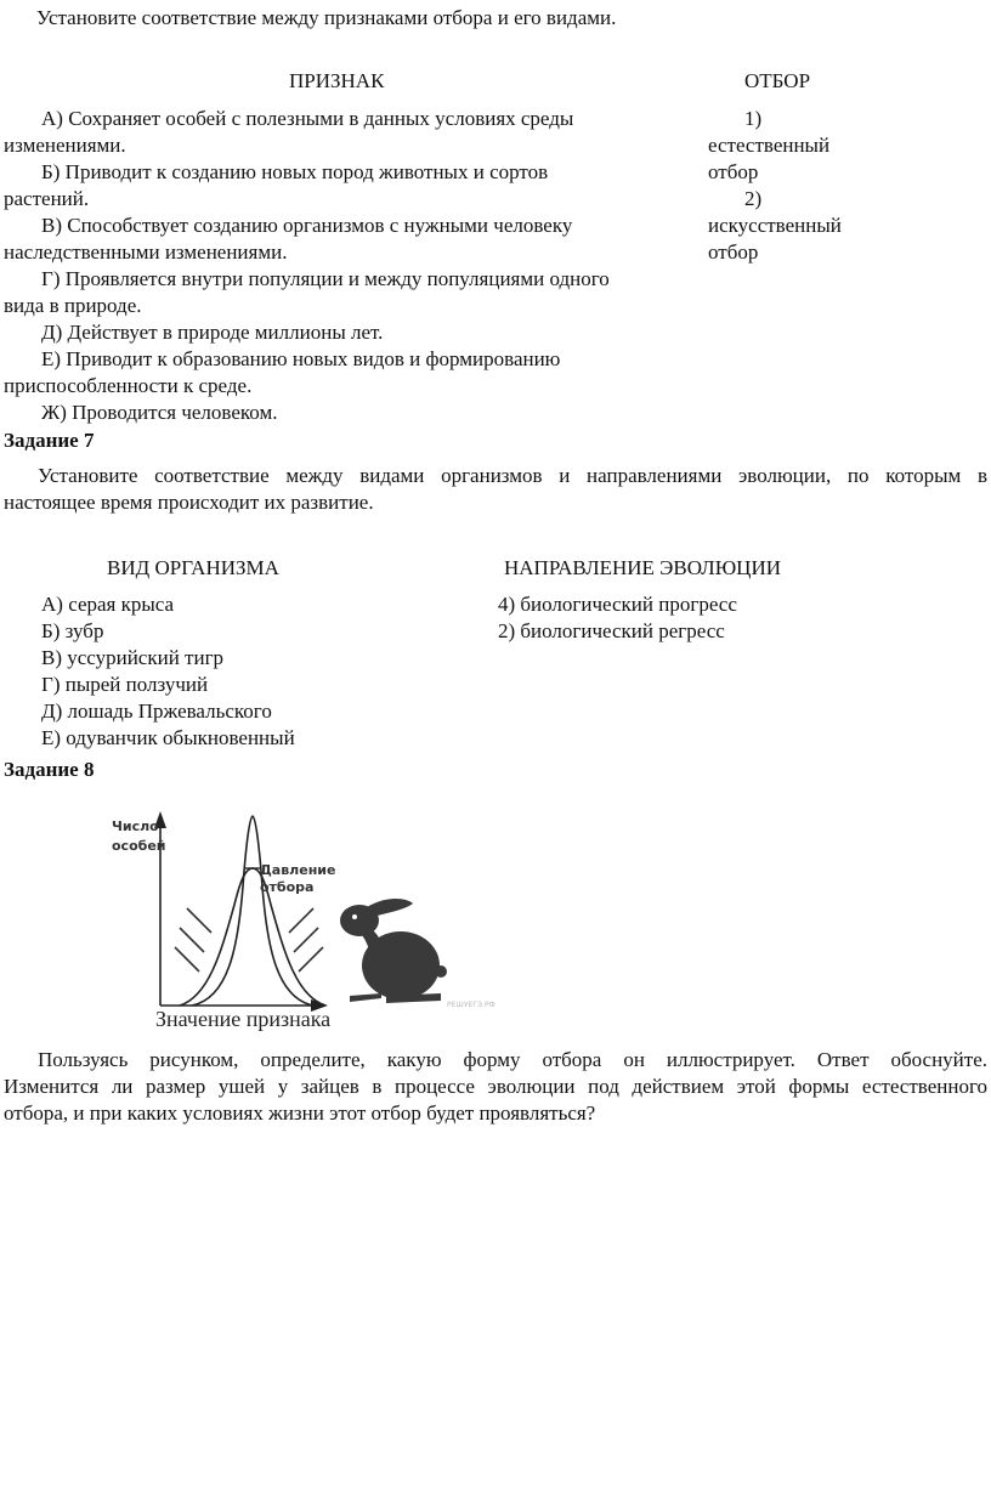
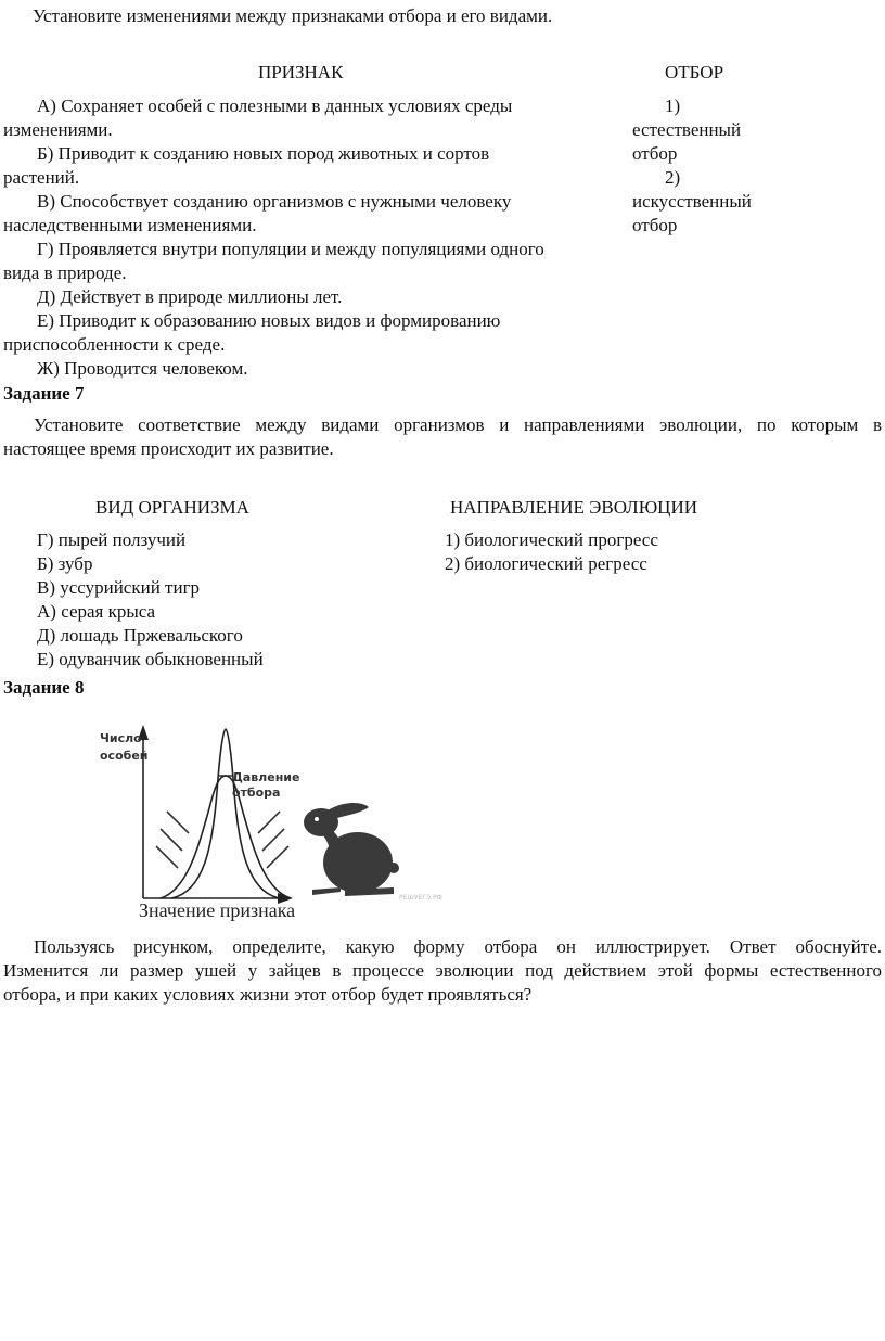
- Установите соответствие между признаками отбора и его видами.
+ Установите изменениями между признаками отбора и его видами.
  ПРИЗНАК
  ОТБОР
  А) Сохраняет особей с полезными в данных условиях среды
  изменениями.
  Б) Приводит к созданию новых пород животных и сортов
  растений.
  В) Способствует созданию организмов с нужными человеку
  наследственными изменениями.
  Г) Проявляется внутри популяции и между популяциями одного
  вида в природе.
  Д) Действует в природе миллионы лет.
  Е) Приводит к образованию новых видов и формированию
  приспособленности к среде.
  Ж) Проводится человеком.
  1)
  естественный
  отбор
  2)
  искусственный
  отбор
  Задание 7
  Установите соответствие между видами организмов и направлениями эволюции, по которым в
  настоящее время происходит их развитие.
  ВИД ОРГАНИЗМА
  НАПРАВЛЕНИЕ ЭВОЛЮЦИИ
- А) серая крыса
+ Г) пырей ползучий
  Б) зубр
  В) уссурийский тигр
- Г) пырей ползучий
+ А) серая крыса
  Д) лошадь Пржевальского
  Е) одуванчик обыкновенный
- 4) биологический прогресс
+ 1) биологический прогресс
  2) биологический регресс
  Задание 8
  Число
  особей
  Давление
  отбора
  Значение признака
  Пользуясь рисунком, определите, какую форму отбора он иллюстрирует. Ответ обоснуйте.
  Изменится ли размер ушей у зайцев в процессе эволюции под действием этой формы естественного
  отбора, и при каких условиях жизни этот отбор будет проявляться?
